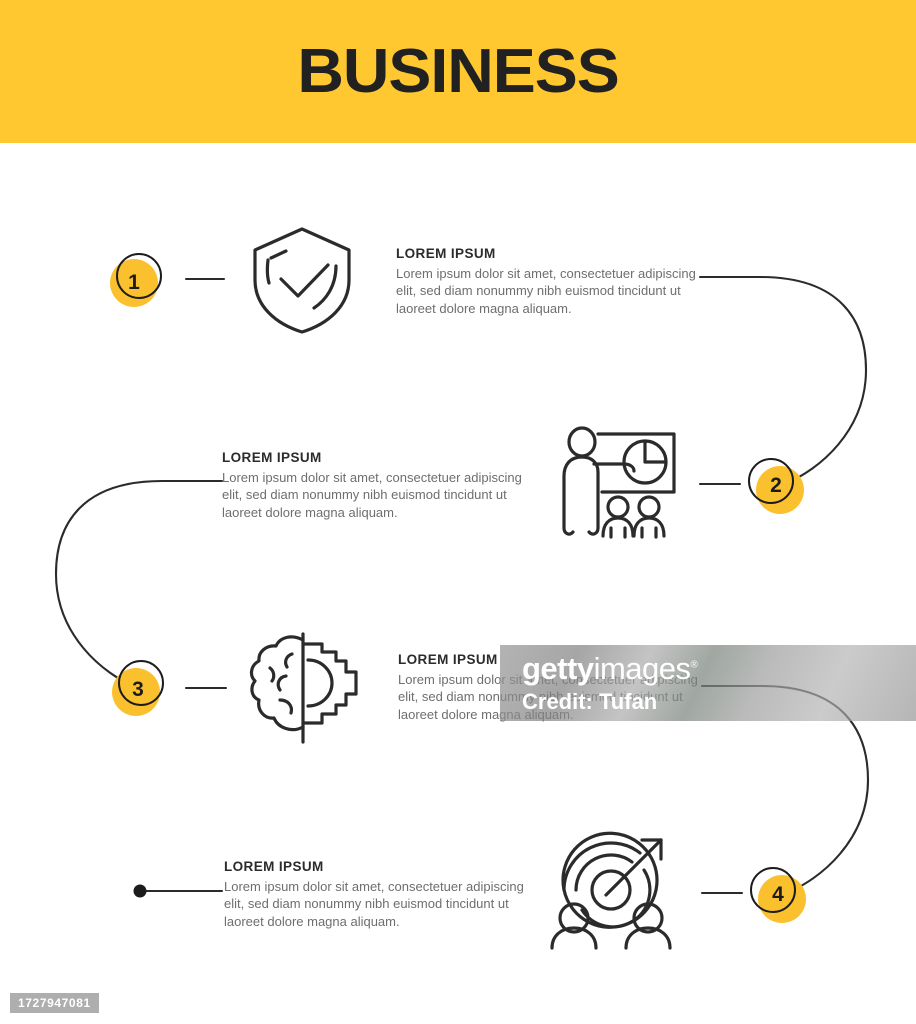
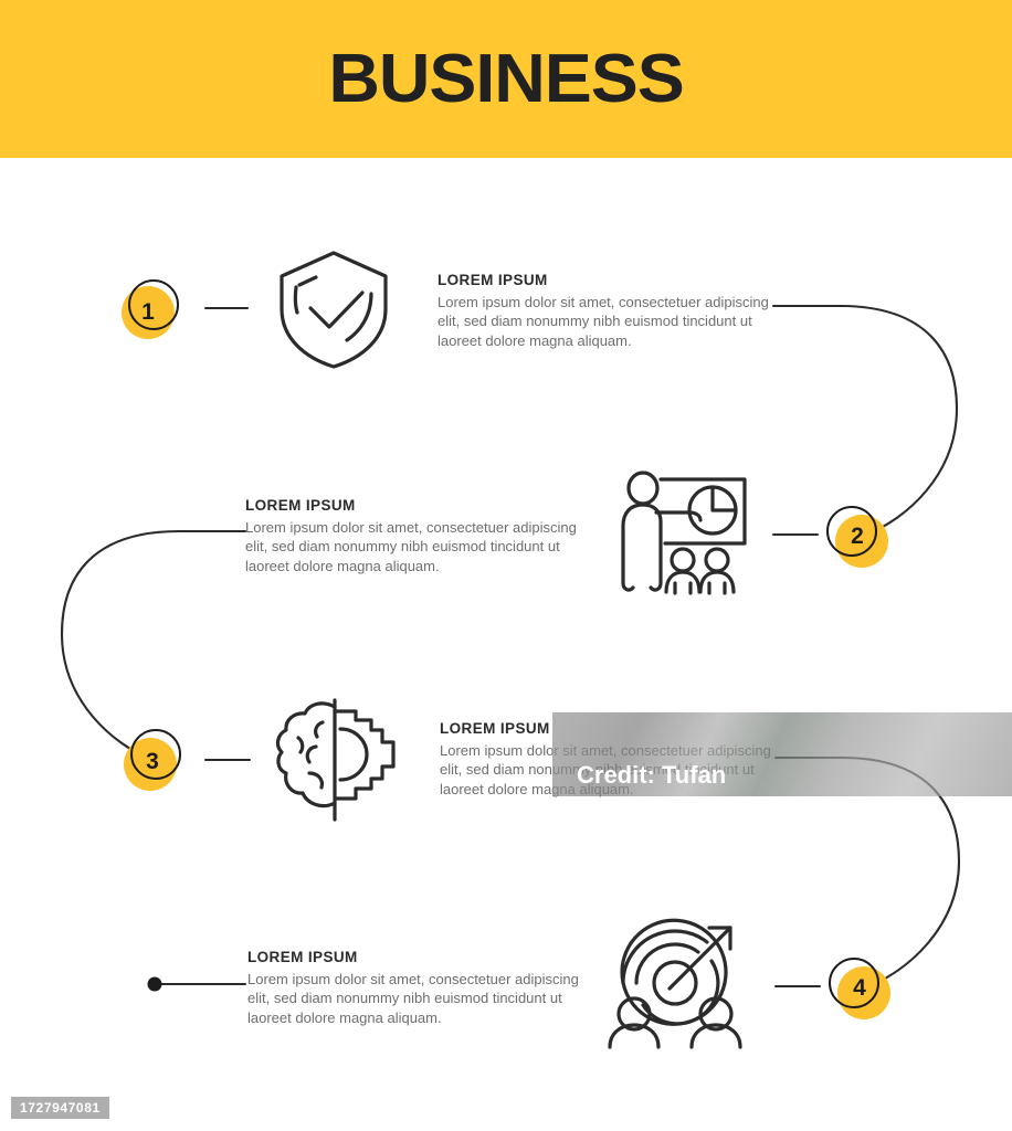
  BUSINESS
  1
  LOREM IPSUM
  Lorem ipsum dolor sit amet, consectetuer adipiscing elit, sed diam nonummy nibh euismod tincidunt ut laoreet dolore magna aliquam.
  LOREM IPSUM
  Lorem ipsum dolor sit amet, consectetuer adipiscing elit, sed diam nonummy nibh euismod tincidunt ut laoreet dolore magna aliquam.
  2
  3
  LOREM IPSUM
  LOREM IPSUM
  Lorem ipsum dolor sit amet, consectetuer adipiscing elit, sed diam nonummy nibh euismod tincidunt ut laoreet dolore magna aliquam.
  4
- gettyimages®
  Credit: Tufan
  1727947081
